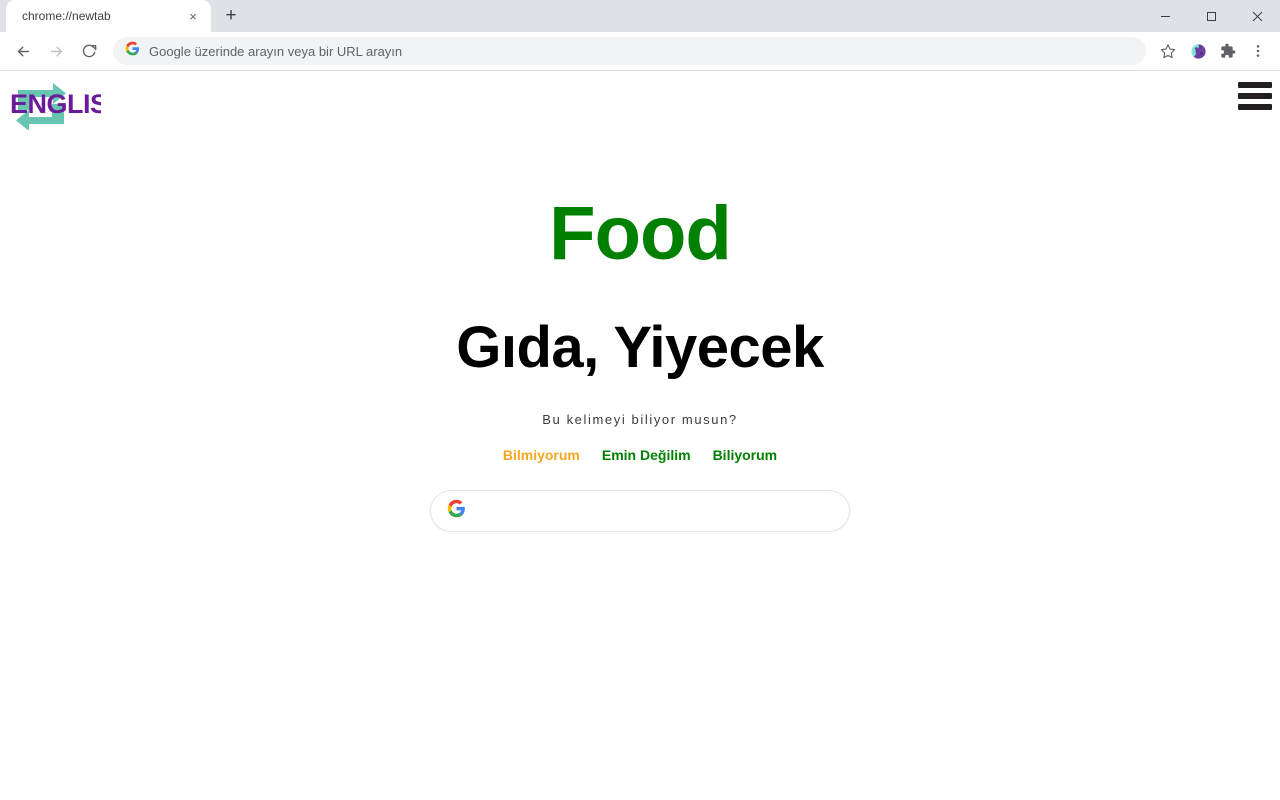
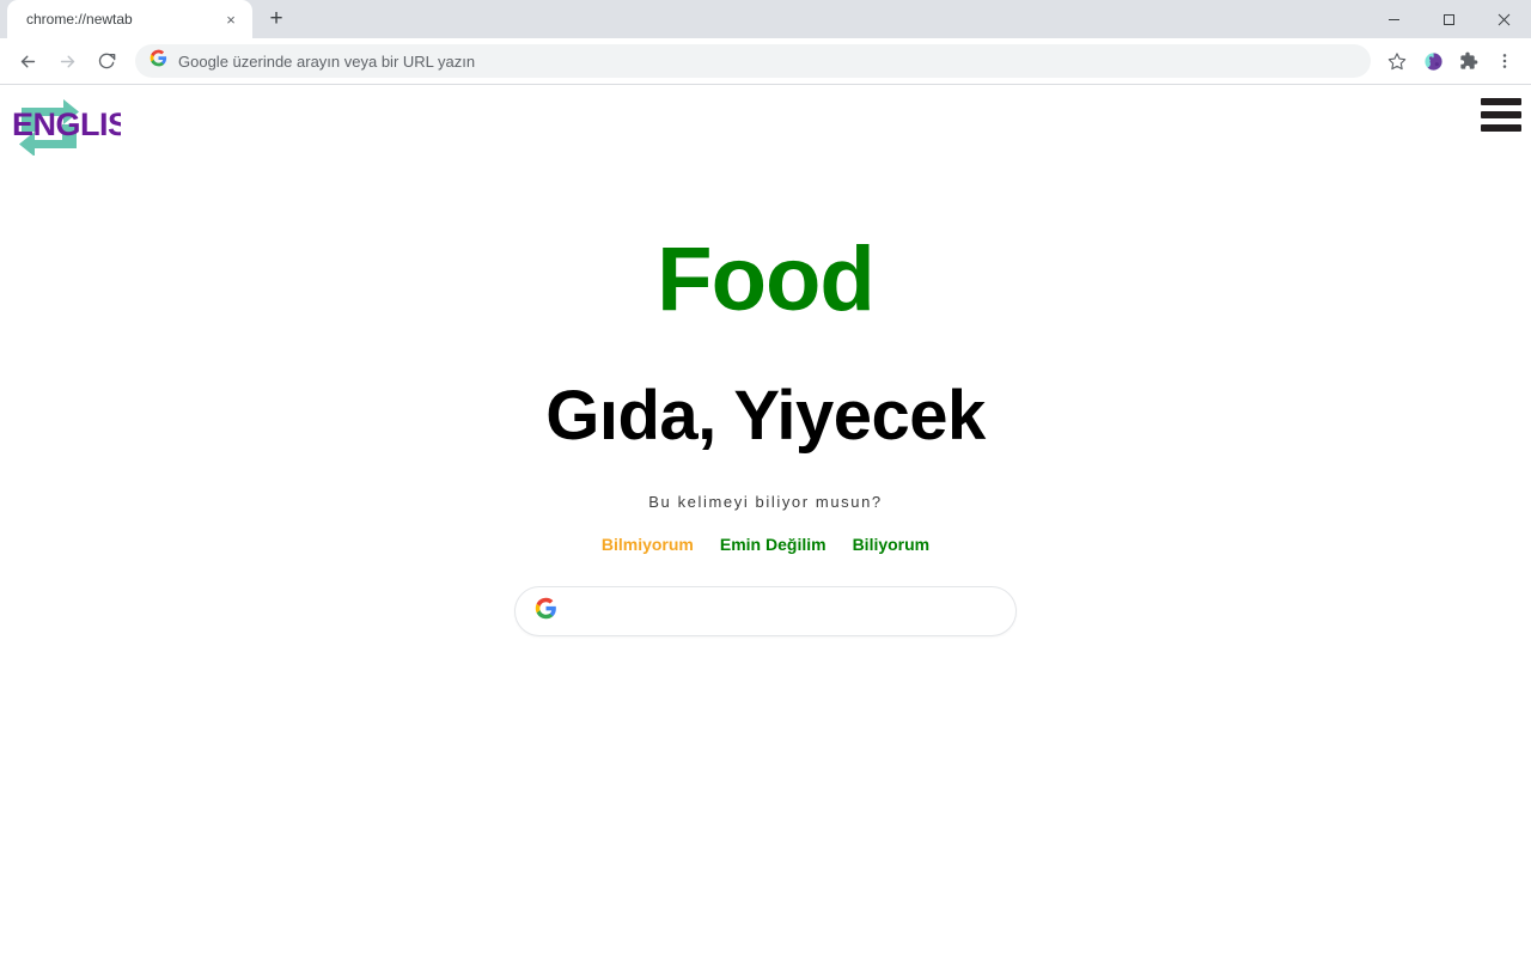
  chrome://newtab
  ×
  +
- Google üzerinde arayın veya bir URL arayın
+ Google üzerinde arayın veya bir URL yazın
  ENGLIS
  Food
  Gıda, Yiyecek
  Bu kelimeyi biliyor musun?
  Bilmiyorum
  Emin Değilim
  Biliyorum
